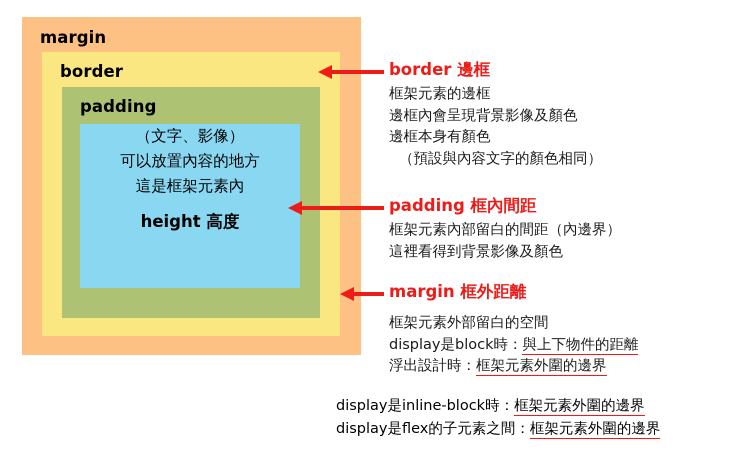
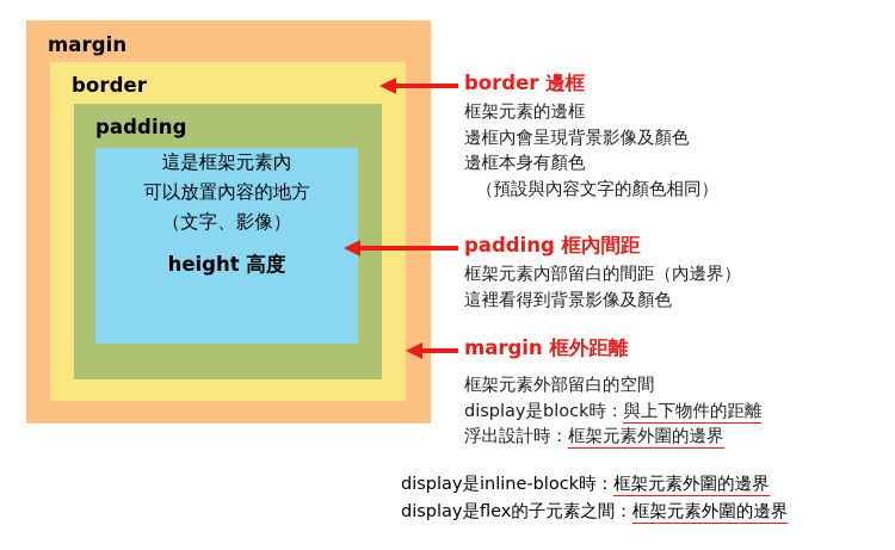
  margin
  border
  padding
- （文字、影像）
+ 這是框架元素內
  可以放置內容的地方
- 這是框架元素內
+ （文字、影像）
  height 高度
  border 邊框
  框架元素的邊框
  邊框內會呈現背景影像及顏色
  邊框本身有顏色
  （預設與內容文字的顏色相同）
  padding 框內間距
  框架元素內部留白的間距（內邊界）
  這裡看得到背景影像及顏色
  margin 框外距離
  框架元素外部留白的空間
  display是block時：與上下物件的距離
  浮出設計時：框架元素外圍的邊界
  display是inline-block時：框架元素外圍的邊界
  display是flex的子元素之間：框架元素外圍的邊界
